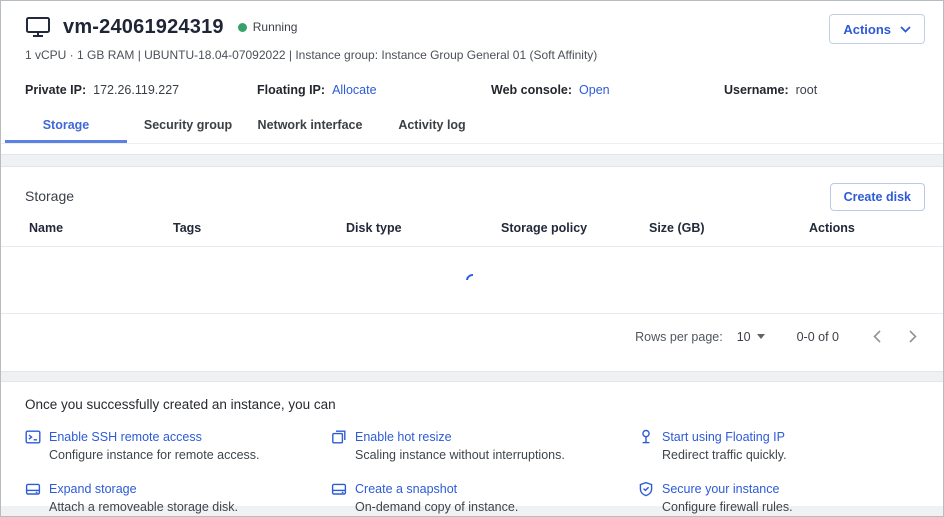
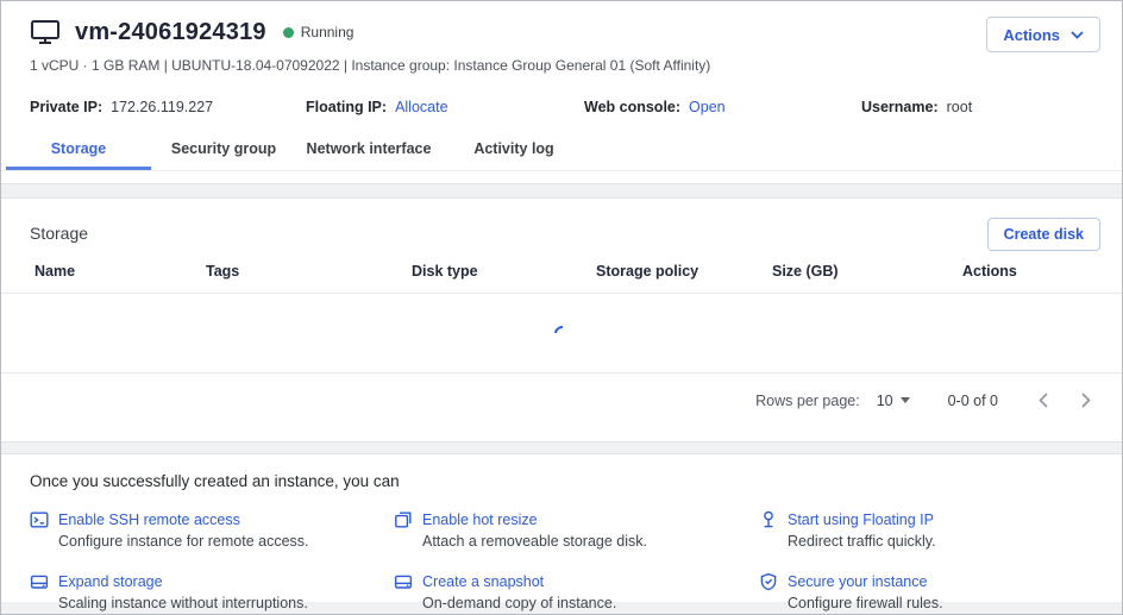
  vm-24061924319
  Running
  Actions
  1 vCPU · 1 GB RAM | UBUNTU-18.04-07092022 | Instance group: Instance Group General 01 (Soft Affinity)
  Private IP:
  172.26.119.227
  Floating IP:
  Allocate
  Web console:
  Open
  Username:
  root
  Storage
  Security group
  Network interface
  Activity log
  Storage
  Create disk
  Name
  Tags
  Disk type
  Storage policy
  Size (GB)
  Actions
  Rows per page:
  10
  0-0 of 0
  Once you successfully created an instance, you can
  Enable SSH remote access
  Configure instance for remote access.
  Enable hot resize
- Scaling instance without interruptions.
+ Attach a removeable storage disk.
  Start using Floating IP
  Redirect traffic quickly.
  Expand storage
- Attach a removeable storage disk.
+ Scaling instance without interruptions.
  Create a snapshot
  On-demand copy of instance.
  Secure your instance
  Configure firewall rules.
